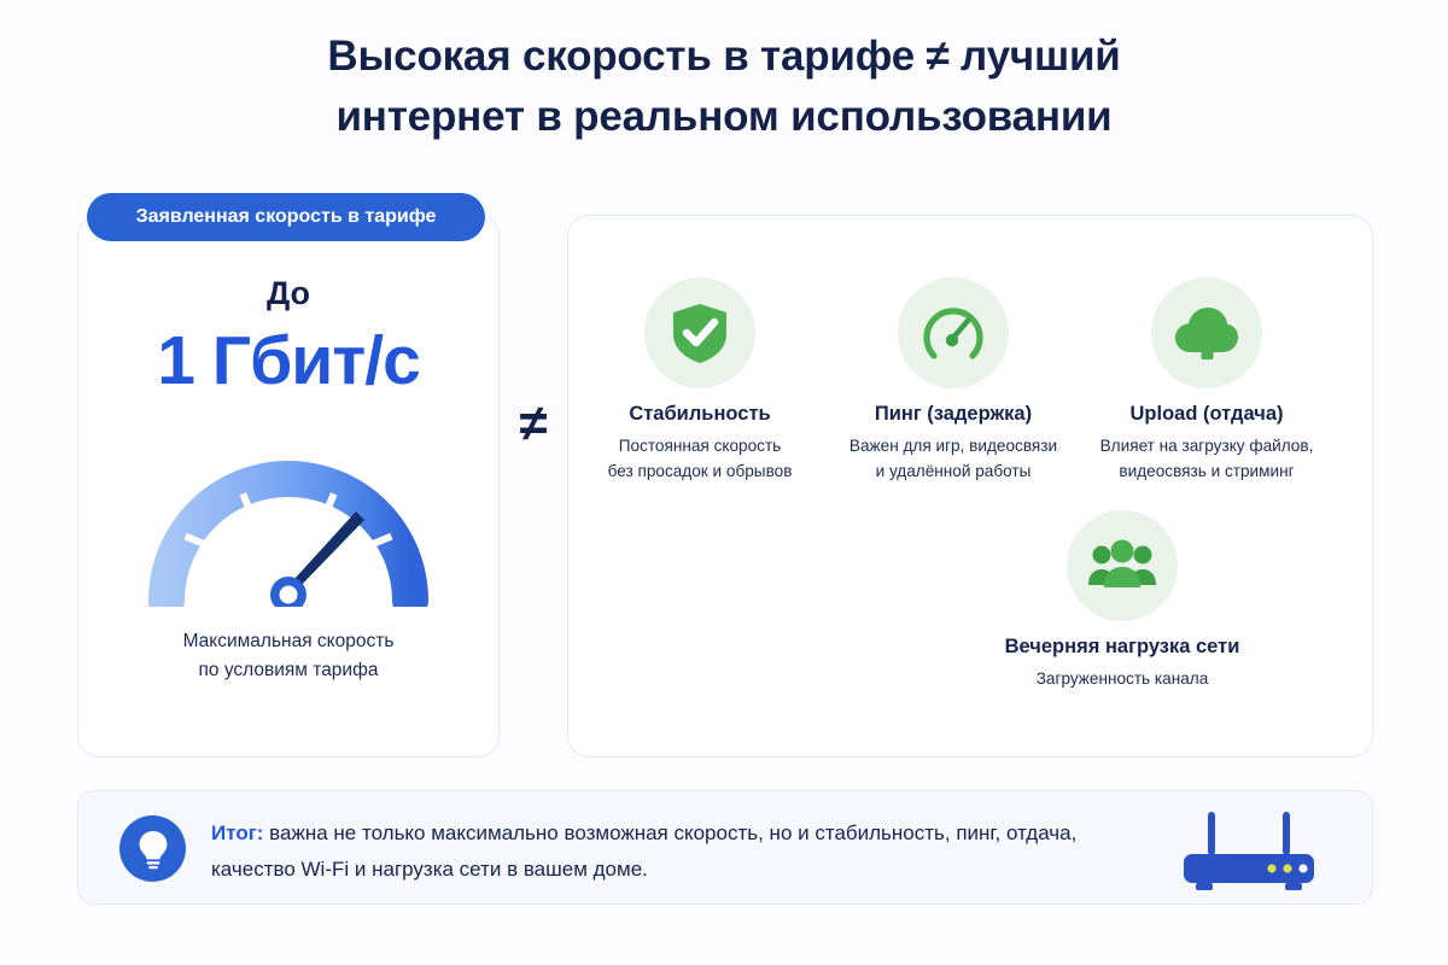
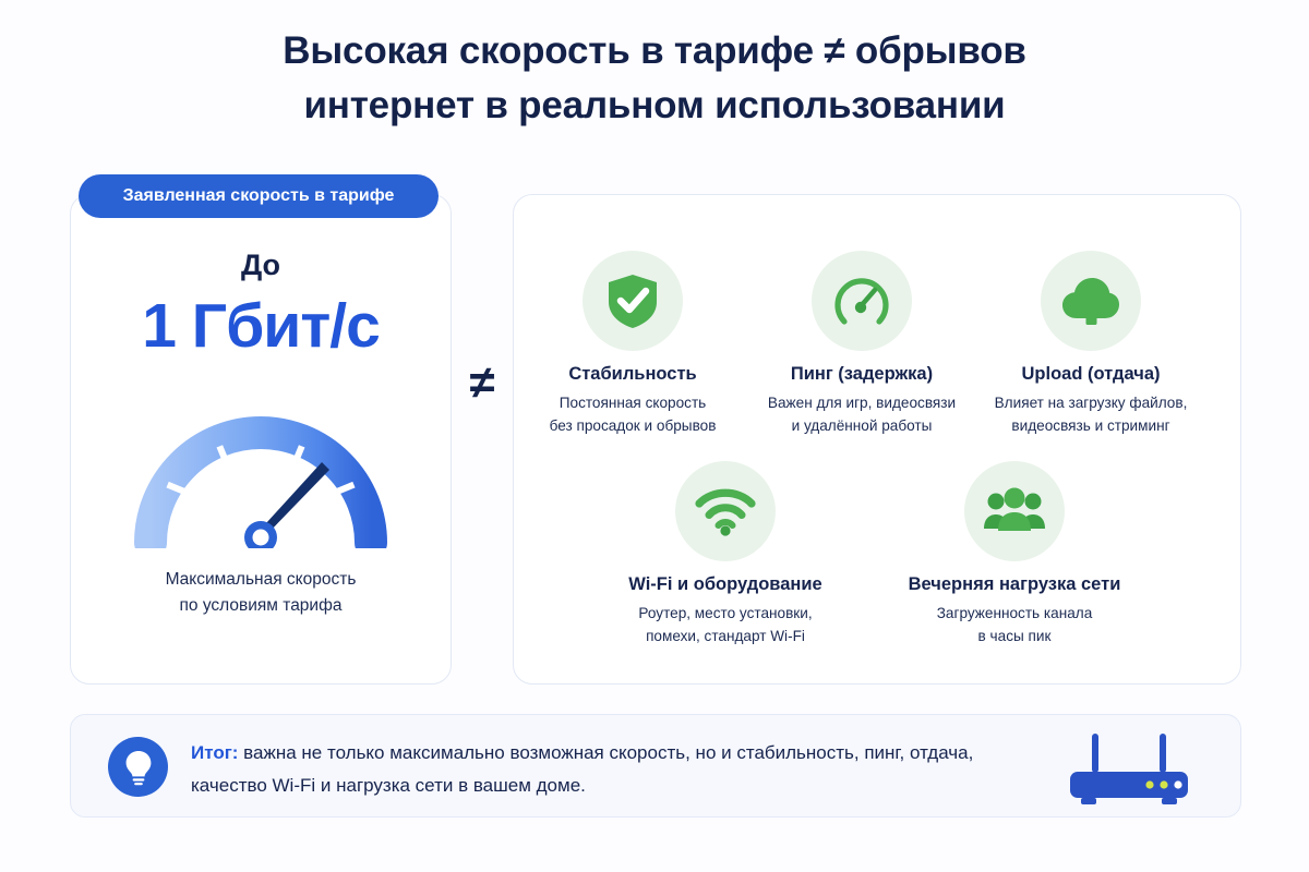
- Высокая скорость в тарифе ≠ лучший
+ Высокая скорость в тарифе ≠ обрывов
  интернет в реальном использовании
  Заявленная скорость в тарифе
  До
  1 Гбит/с
  Максимальная скорость
  по условиям тарифа
  ≠
  Стабильность
  Постоянная скорость
  без просадок и обрывов
  Пинг (задержка)
  Важен для игр, видеосвязи
  и удалённой работы
  Upload (отдача)
  Влияет на загрузку файлов,
  видеосвязь и стриминг
+ Wi-Fi и оборудование
+ Роутер, место установки,
+ помехи, стандарт Wi-Fi
  Вечерняя нагрузка сети
  Загруженность канала
+ в часы пик
  Итог: важна не только максимально возможная скорость, но и стабильность, пинг, отдача, качество Wi-Fi и нагрузка сети в вашем доме.
